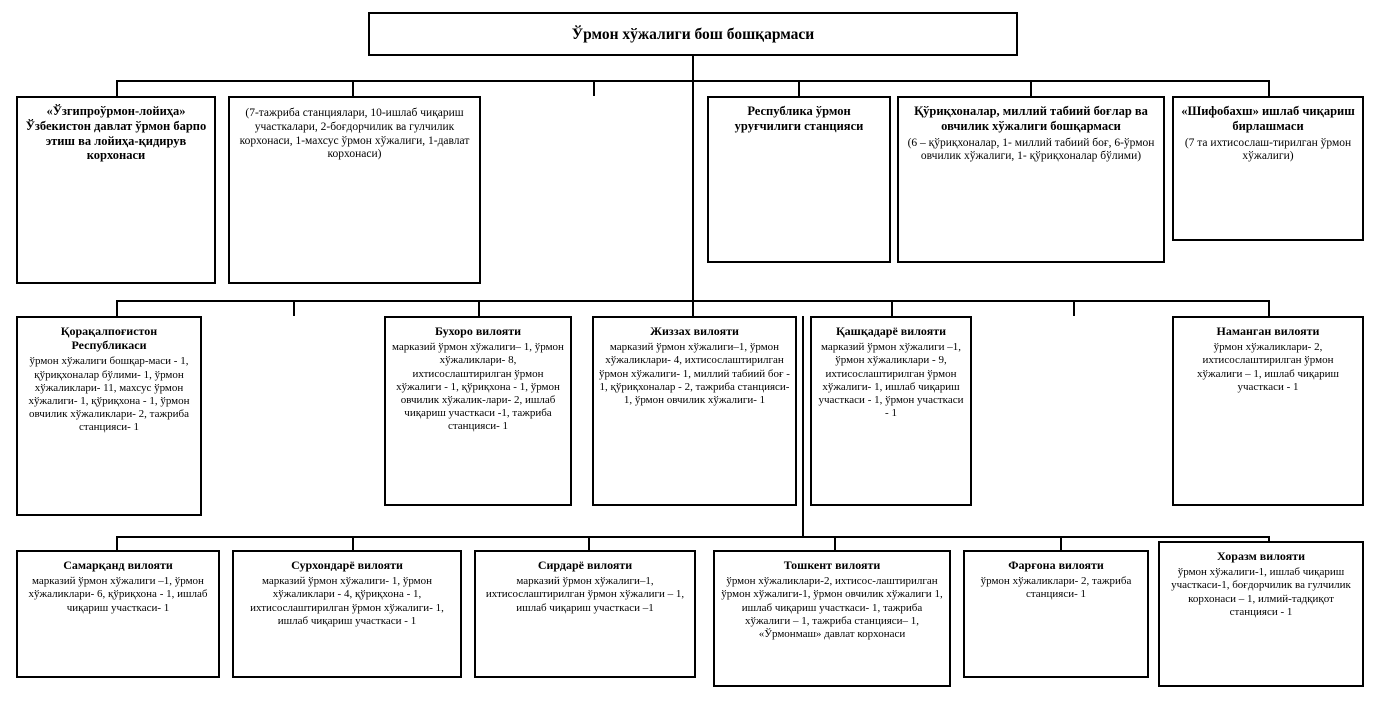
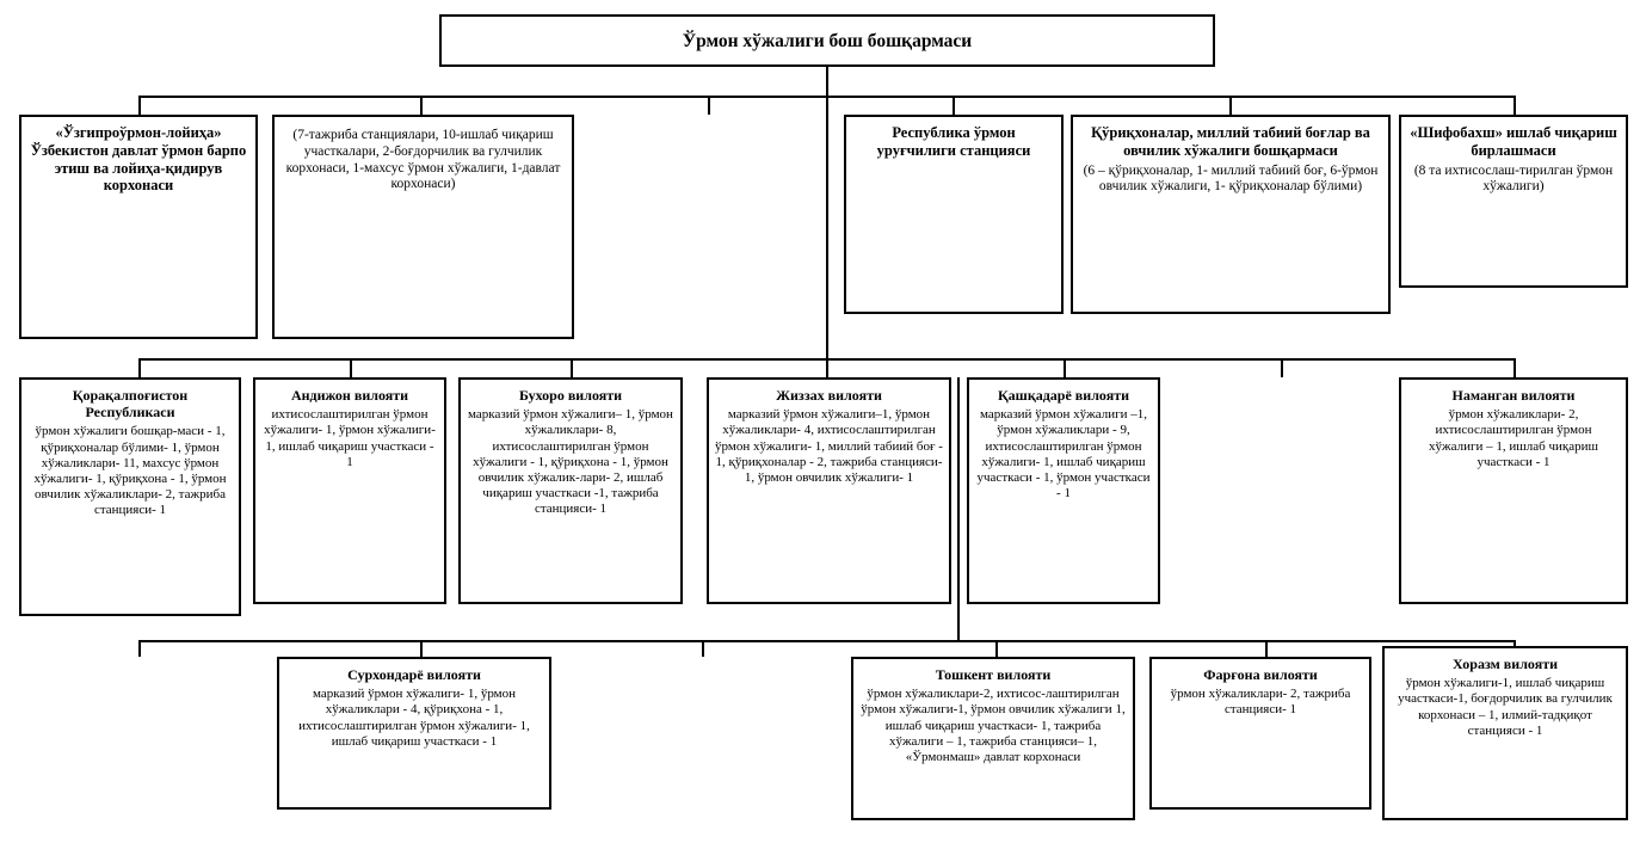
  Ўрмон хўжалиги бош бошқармаси
  «Ўзгипроўрмон-лойиҳа» Ўзбекистон давлат ўрмон барпо этиш ва лойиҳа-қидирув корхонаси
  (7-тажриба станциялари, 10-ишлаб чиқариш участкалари, 2-боғдорчилик ва гулчилик корхонаси, 1-махсус ўрмон хўжалиги, 1-давлат корхонаси)
  Республика ўрмон уруғчилиги станцияси
  Қўриқхоналар, миллий табиий боғлар ва овчилик хўжалиги бошқармаси
  (6 – қўриқхоналар, 1- миллий табиий боғ, 6-ўрмон овчилик хўжалиги, 1- қўриқхоналар бўлими)
  «Шифобахш» ишлаб чиқариш бирлашмаси
- (7 та ихтисослаш-тирилган ўрмон хўжалиги)
+ (8 та ихтисослаш-тирилган ўрмон хўжалиги)
  Қорақалпоғистон Республикаси
  ўрмон хўжалиги бошқар-маси - 1, қўриқхоналар бўлими- 1, ўрмон хўжаликлари- 11, махсус ўрмон хўжалиги- 1, қўриқхона - 1, ўрмон овчилик хўжаликлари- 2, тажриба станцияси- 1
+ Андижон вилояти
+ ихтисослаштирилган ўрмон хўжалиги- 1, ўрмон хўжалиги- 1, ишлаб чиқариш участкаси - 1
  Бухоро вилояти
  марказий ўрмон хўжалиги– 1, ўрмон хўжаликлари- 8, ихтисослаштирилган ўрмон хўжалиги - 1, қўриқхона - 1, ўрмон овчилик хўжалик-лари- 2, ишлаб чиқариш участкаси -1, тажриба станцияси- 1
  Жиззах вилояти
  марказий ўрмон хўжалиги–1, ўрмон хўжаликлари- 4, ихтисослаштирилган ўрмон хўжалиги- 1, миллий табиий боғ - 1, қўриқхоналар - 2, тажриба станцияси- 1, ўрмон овчилик хўжалиги- 1
  Қашқадарё вилояти
  марказий ўрмон хўжалиги –1, ўрмон хўжаликлари - 9, ихтисослаштирилган ўрмон хўжалиги- 1, ишлаб чиқариш участкаси - 1, ўрмон участкаси - 1
  Наманган вилояти
  ўрмон хўжаликлари- 2, ихтисослаштирилган ўрмон хўжалиги – 1, ишлаб чиқариш участкаси - 1
- Самарқанд вилояти
- марказий ўрмон хўжалиги –1, ўрмон хўжаликлари- 6, қўриқхона - 1, ишлаб чиқариш участкаси- 1
  Сурхондарё вилояти
  марказий ўрмон хўжалиги- 1, ўрмон хўжаликлари - 4, қўриқхона - 1, ихтисослаштирилган ўрмон хўжалиги- 1, ишлаб чиқариш участкаси - 1
- Сирдарё вилояти
- марказий ўрмон хўжалиги–1, ихтисослаштирилган ўрмон хўжалиги – 1, ишлаб чиқариш участкаси –1
  Тошкент вилояти
  ўрмон хўжаликлари-2, ихтисос-лаштирилган ўрмон хўжалиги-1, ўрмон овчилик хўжалиги 1, ишлаб чиқариш участкаси- 1, тажриба хўжалиги – 1, тажриба станцияси– 1, «Ўрмонмаш» давлат корхонаси
  Фарғона вилояти
  ўрмон хўжаликлари- 2, тажриба станцияси- 1
  Хоразм вилояти
  ўрмон хўжалиги-1, ишлаб чиқариш участкаси-1, боғдорчилик ва гулчилик корхонаси – 1, илмий-тадқиқот станцияси - 1
